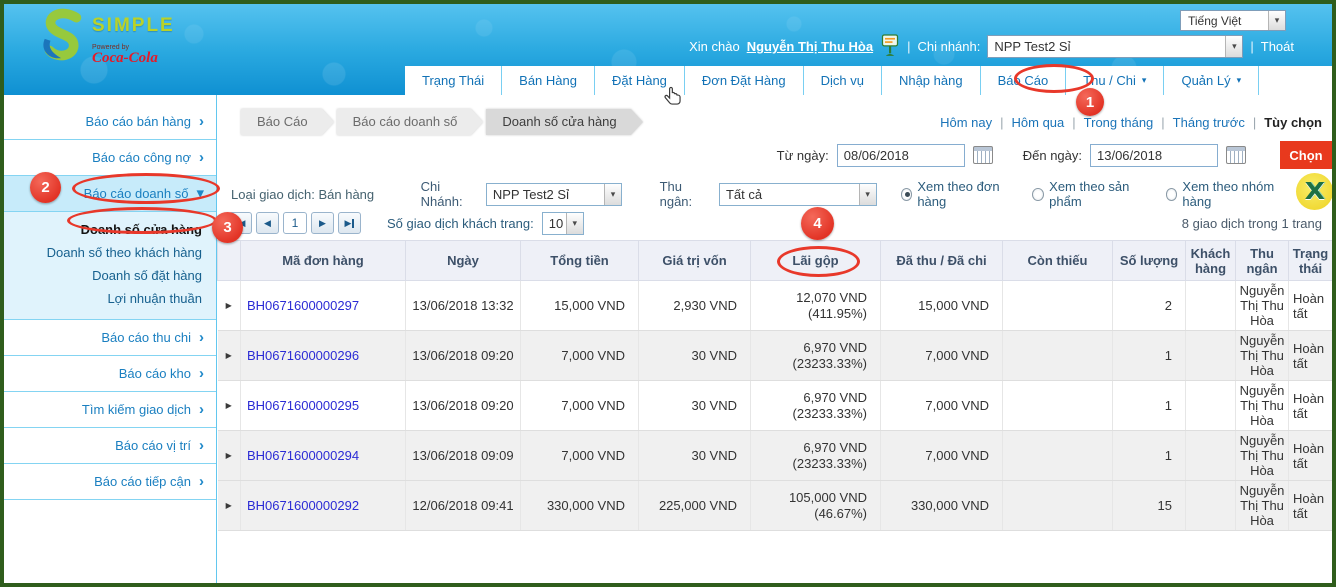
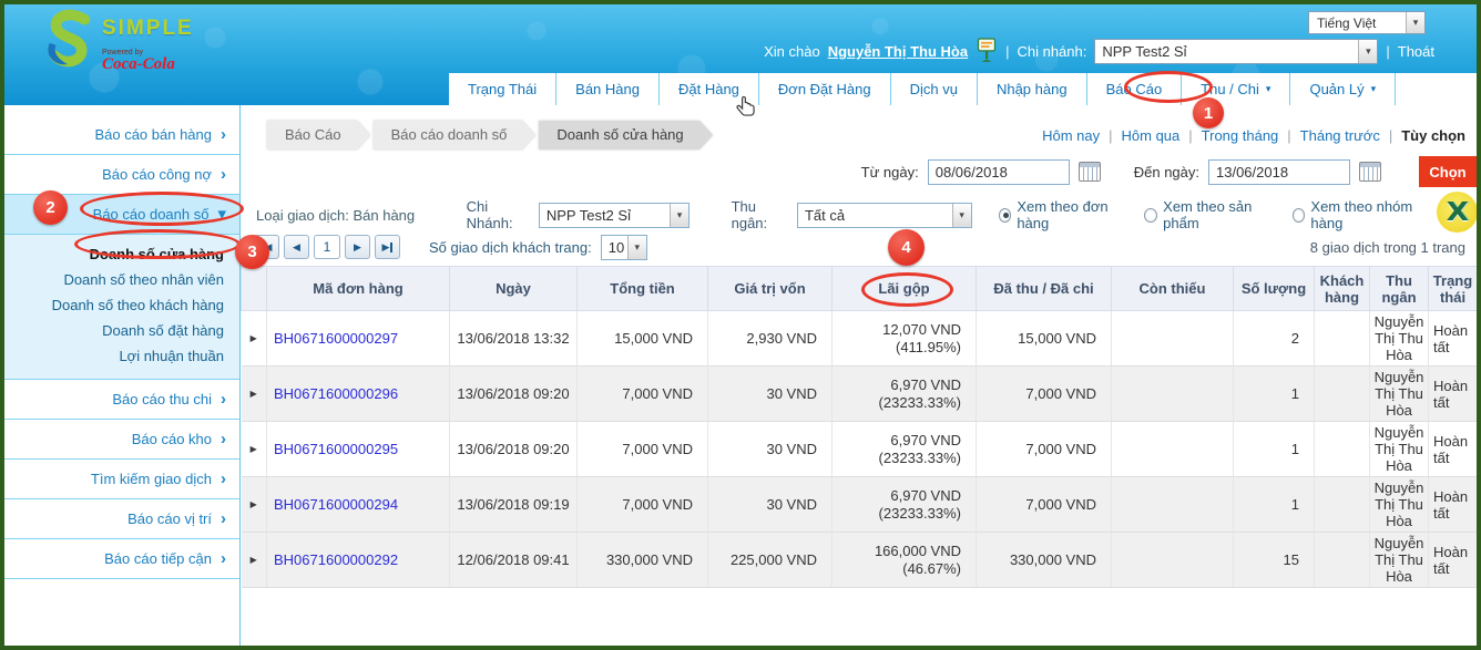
  SIMPLE
  Coca-Cola
  Tiếng Việt
  ▾
  Xin chào
  Nguyễn Thị Thu Hòa
  |
  Chi nhánh:
  NPP Test2 Sỉ
  ▾
  |
  Thoát
  Trạng Thái
  Bán Hàng
  Đặt Hàng
  Đơn Đặt Hàng
  Dịch vụ
  Nhập hàng
  Báo Cáo
  Thu / Chi
  ▾
  Quản Lý
  ▾
  Báo cáo bán hàng
  ›
  Báo cáo công nợ
  ›
  Báo cáo doanh số
  ▾
  Doanh số cửa hàng
+ Doanh số theo nhân viên
  Doanh số theo khách hàng
  Doanh số đặt hàng
  Lợi nhuận thuần
  Báo cáo thu chi
  ›
  Báo cáo kho
  ›
  Tìm kiếm giao dịch
  ›
  Báo cáo vị trí
  ›
  Báo cáo tiếp cận
  ›
  Báo Cáo
  Báo cáo doanh số
  Doanh số cửa hàng
  Hôm nay
  |
  Hôm qua
  |
  Trong tháng
  |
  Tháng trước
  |
  Tùy chọn
  Từ ngày:
  08/06/2018
  Đến ngày:
  13/06/2018
  Chọn
  Loại giao dịch: Bán hàng
  Chi Nhánh:
  NPP Test2 Sỉ
  ▾
  Thu ngân:
  Tất cả
  ▾
  Xem theo đơn hàng
  Xem theo sản phẩm
  Xem theo nhóm hàng
  X
  ◀
  1
  ▶
  ▶
  Số giao dịch khách trang:
  10
  ▾
  8 giao dịch trong 1 trang
  	Mã đơn hàng	Ngày	Tổng tiền	Giá trị vốn	Lãi gộp	Đã thu / Đã chi	Còn thiếu	Số lượng	Khách hàng	Thu ngân	Trạng thái
  ▶	BH0671600000297	13/06/2018 13:32	15,000 VND	2,930 VND	12,070 VND(411.95%)	15,000 VND		2		Nguyễn Thị Thu Hòa	Hoàn tất
  ▶	BH0671600000296	13/06/2018 09:20	7,000 VND	30 VND	6,970 VND(23233.33%)	7,000 VND		1		Nguyễn Thị Thu Hòa	Hoàn tất
  ▶	BH0671600000295	13/06/2018 09:20	7,000 VND	30 VND	6,970 VND(23233.33%)	7,000 VND		1		Nguyễn Thị Thu Hòa	Hoàn tất
- ▶	BH0671600000294	13/06/2018 09:09	7,000 VND	30 VND	6,970 VND(23233.33%)	7,000 VND		1		Nguyễn Thị Thu Hòa	Hoàn tất
+ ▶	BH0671600000294	13/06/2018 09:19	7,000 VND	30 VND	6,970 VND(23233.33%)	7,000 VND		1		Nguyễn Thị Thu Hòa	Hoàn tất
- ▶	BH0671600000292	12/06/2018 09:41	330,000 VND	225,000 VND	105,000 VND(46.67%)	330,000 VND		15		Nguyễn Thị Thu Hòa	Hoàn tất
+ ▶	BH0671600000292	12/06/2018 09:41	330,000 VND	225,000 VND	166,000 VND(46.67%)	330,000 VND		15		Nguyễn Thị Thu Hòa	Hoàn tất
  1
  2
  3
  4
